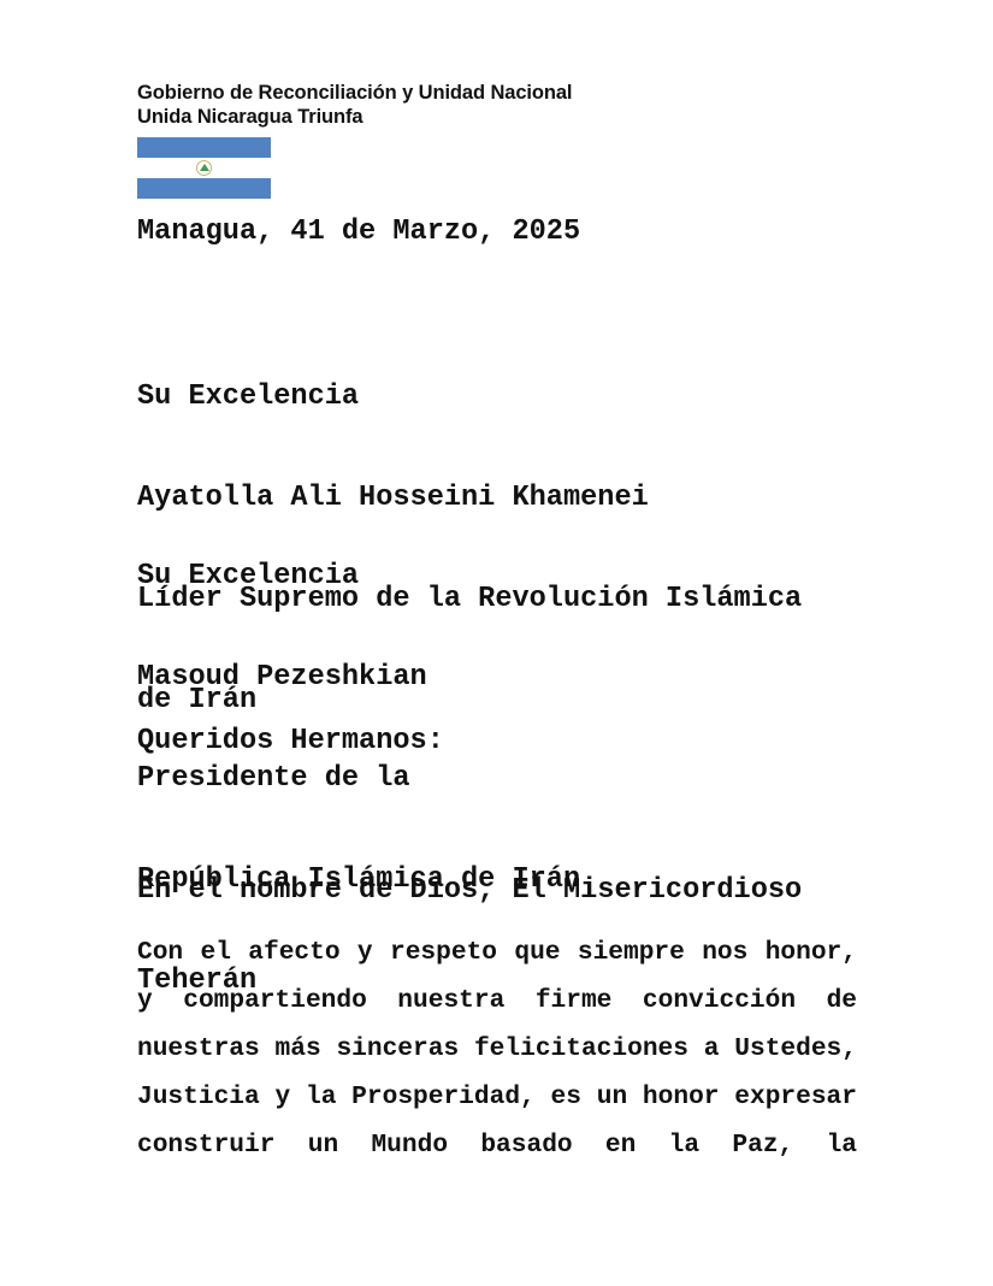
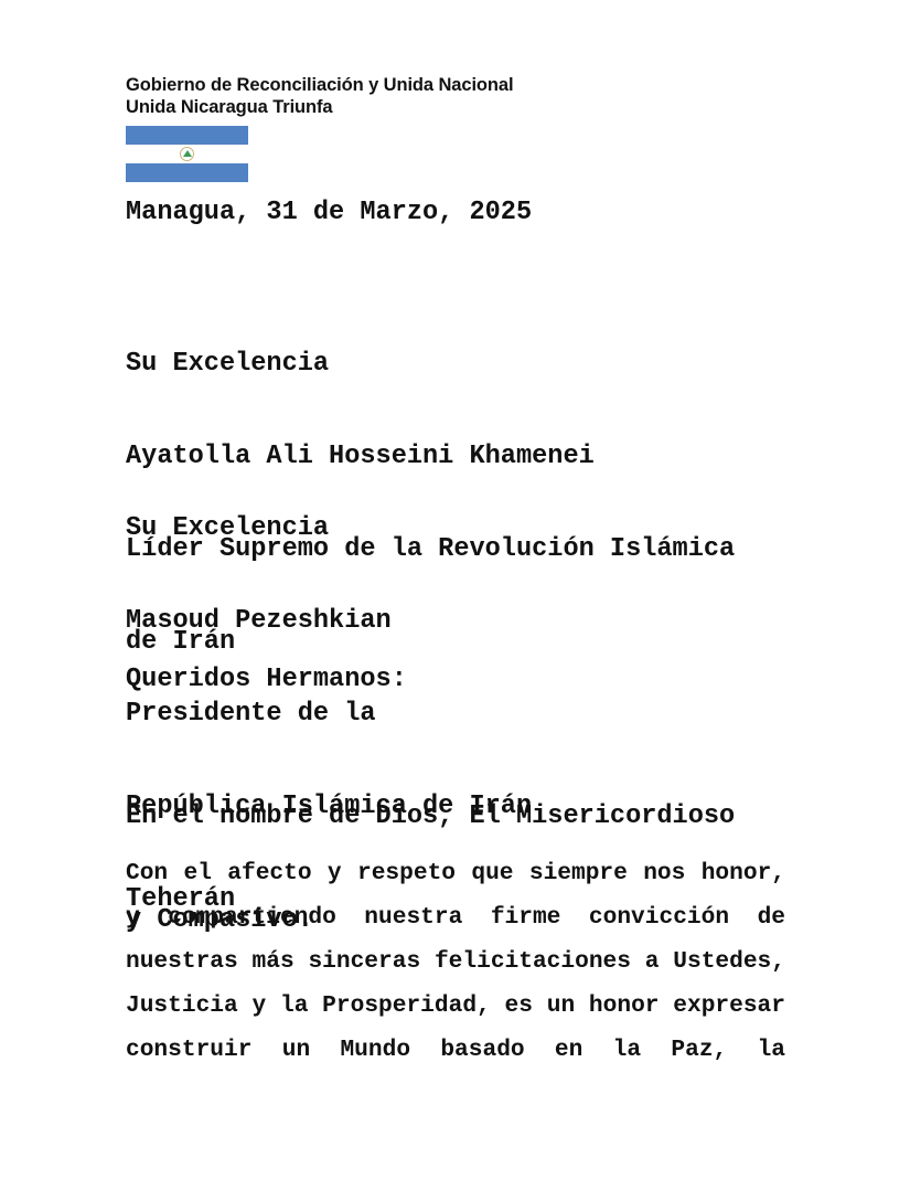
- Gobierno de Reconciliación y Unidad Nacional
+ Gobierno de Reconciliación y Unida Nacional
  Unida Nicaragua Triunfa
- Managua, 41 de Marzo, 2025
+ Managua, 31 de Marzo, 2025
  Su Excelencia
  Ayatolla Ali Hosseini Khamenei
  Líder Supremo de la Revolución Islámica
  de Irán
  Su Excelencia
  Masoud Pezeshkian
  Presidente de la
  República Islámica de Irán
  Teherán
  Queridos Hermanos:
  En el nombre de Dios, El Misericordioso
+ y Compasivo.
  Con el afecto y respeto que siempre nos honor,
  y compartiendo nuestra firme convicción de
  nuestras más sinceras felicitaciones a Ustedes,
  Justicia y la Prosperidad, es un honor expresar
  construir un Mundo basado en la Paz, la
